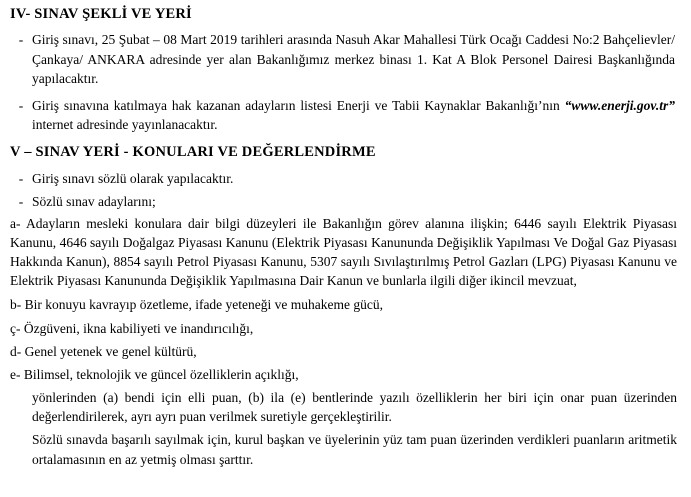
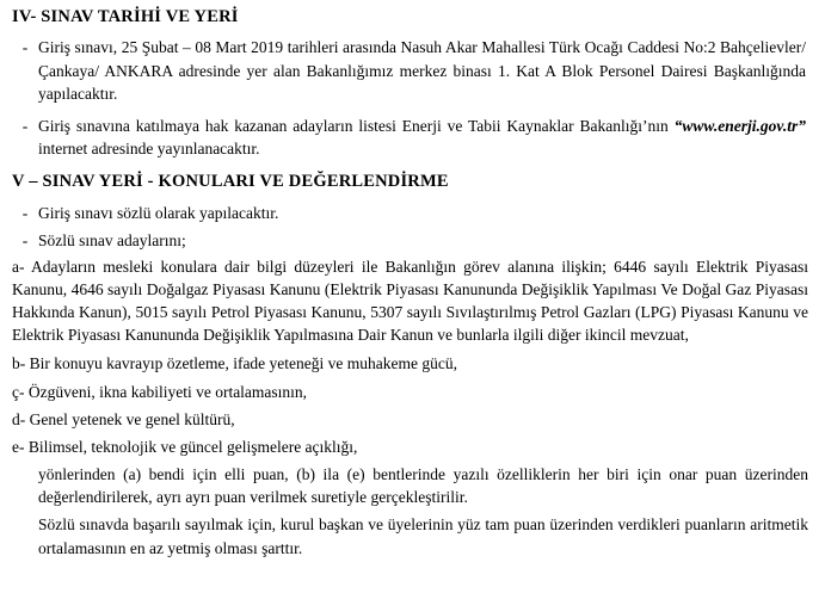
- IV- SINAV ŞEKLİ VE YERİ
+ IV- SINAV TARİHİ VE YERİ
  -
  Giriş sınavı, 25 Şubat – 08 Mart 2019 tarihleri arasında Nasuh Akar Mahallesi Türk Ocağı Caddesi No:2 Bahçelievler/Çankaya/ ANKARA adresinde yer alan Bakanlığımız merkez binası 1. Kat A Blok Personel Dairesi Başkanlığında yapılacaktır.
  -
  Giriş sınavına katılmaya hak kazanan adayların listesi Enerji ve Tabii Kaynaklar Bakanlığı’nın “www.enerji.gov.tr” internet adresinde yayınlanacaktır.
  V – SINAV YERİ - KONULARI VE DEĞERLENDİRME
  -
  Giriş sınavı sözlü olarak yapılacaktır.
  -
  Sözlü sınav adaylarını;
- a- Adayların mesleki konulara dair bilgi düzeyleri ile Bakanlığın görev alanına ilişkin; 6446 sayılı Elektrik Piyasası Kanunu, 4646 sayılı Doğalgaz Piyasası Kanunu (Elektrik Piyasası Kanununda Değişiklik Yapılması Ve Doğal Gaz Piyasası Hakkında Kanun), 8854 sayılı Petrol Piyasası Kanunu, 5307 sayılı Sıvılaştırılmış Petrol Gazları (LPG) Piyasası Kanunu ve Elektrik Piyasası Kanununda Değişiklik Yapılmasına Dair Kanun ve bunlarla ilgili diğer ikincil mevzuat,
+ a- Adayların mesleki konulara dair bilgi düzeyleri ile Bakanlığın görev alanına ilişkin; 6446 sayılı Elektrik Piyasası Kanunu, 4646 sayılı Doğalgaz Piyasası Kanunu (Elektrik Piyasası Kanununda Değişiklik Yapılması Ve Doğal Gaz Piyasası Hakkında Kanun), 5015 sayılı Petrol Piyasası Kanunu, 5307 sayılı Sıvılaştırılmış Petrol Gazları (LPG) Piyasası Kanunu ve Elektrik Piyasası Kanununda Değişiklik Yapılmasına Dair Kanun ve bunlarla ilgili diğer ikincil mevzuat,
  b- Bir konuyu kavrayıp özetleme, ifade yeteneği ve muhakeme gücü,
- ç- Özgüveni, ikna kabiliyeti ve inandırıcılığı,
+ ç- Özgüveni, ikna kabiliyeti ve ortalamasının,
  d- Genel yetenek ve genel kültürü,
- e- Bilimsel, teknolojik ve güncel özelliklerin açıklığı,
+ e- Bilimsel, teknolojik ve güncel gelişmelere açıklığı,
  yönlerinden (a) bendi için elli puan, (b) ila (e) bentlerinde yazılı özelliklerin her biri için onar puan üzerinden değerlendirilerek, ayrı ayrı puan verilmek suretiyle gerçekleştirilir.
  Sözlü sınavda başarılı sayılmak için, kurul başkan ve üyelerinin yüz tam puan üzerinden verdikleri puanların aritmetik ortalamasının en az yetmiş olması şarttır.
